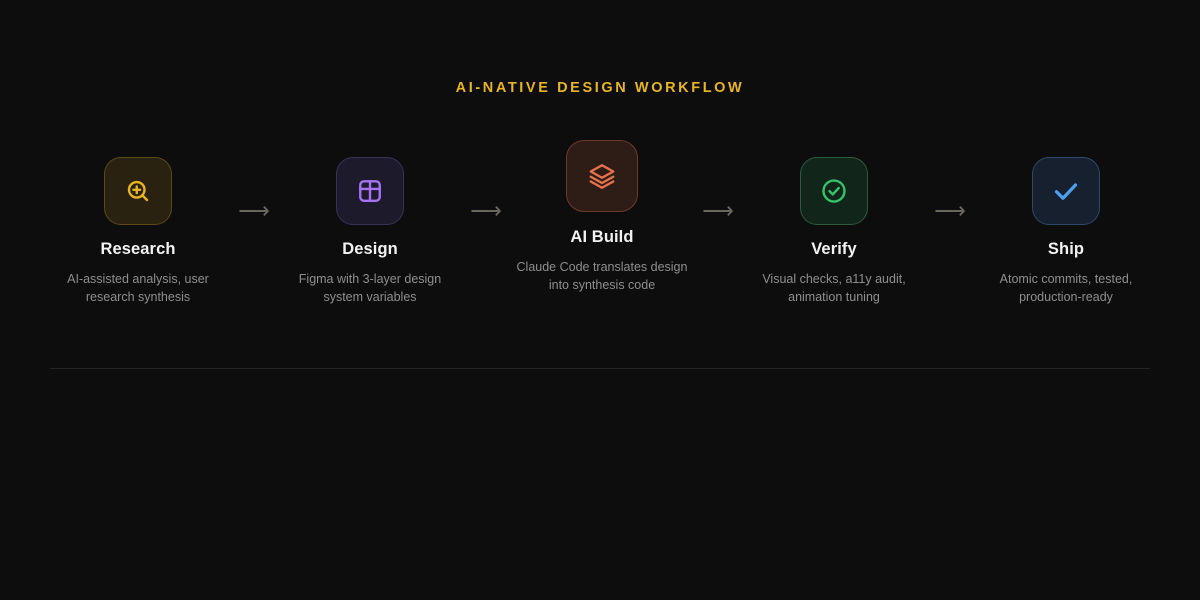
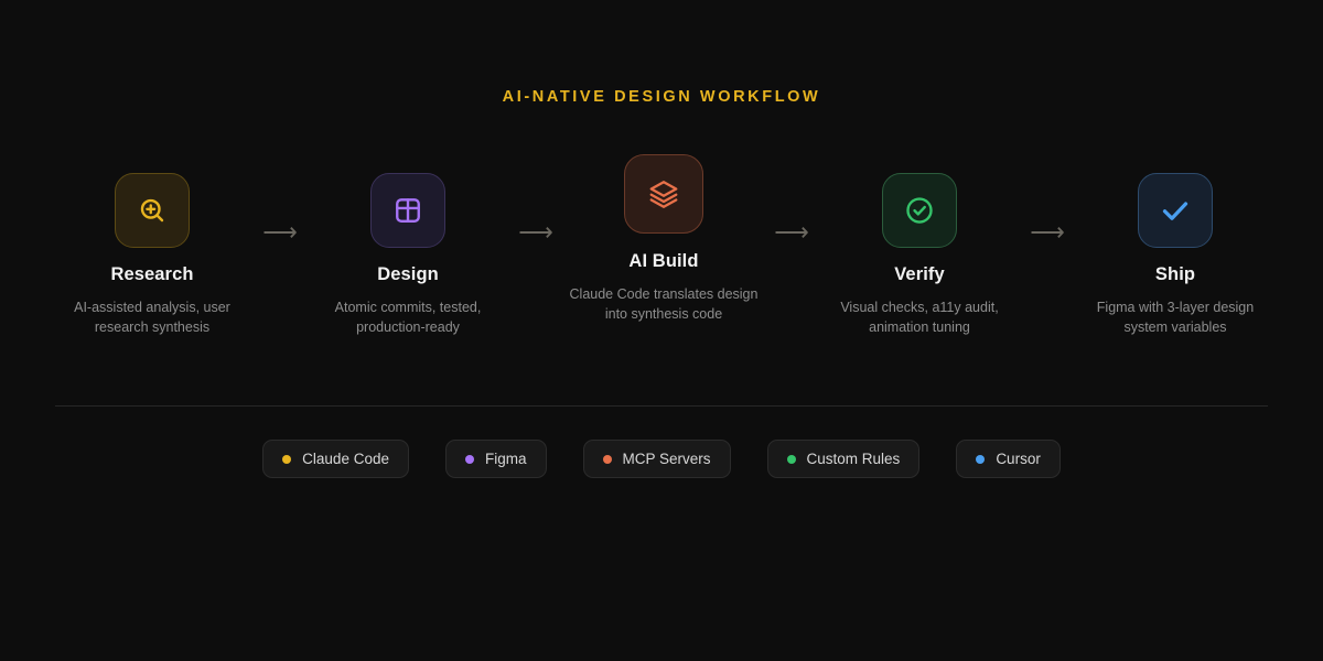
  AI-NATIVE DESIGN WORKFLOW
  Research
  AI-assisted analysis, user research synthesis
  ⟶
  Design
- Figma with 3-layer design system variables
+ Atomic commits, tested, production-ready
  ⟶
  AI Build
  Claude Code translates design into synthesis code
  ⟶
  Verify
  Visual checks, a11y audit, animation tuning
  ⟶
  Ship
- Atomic commits, tested, production-ready
+ Figma with 3-layer design system variables
+ Claude Code
+ Figma
+ MCP Servers
+ Custom Rules
+ Cursor
